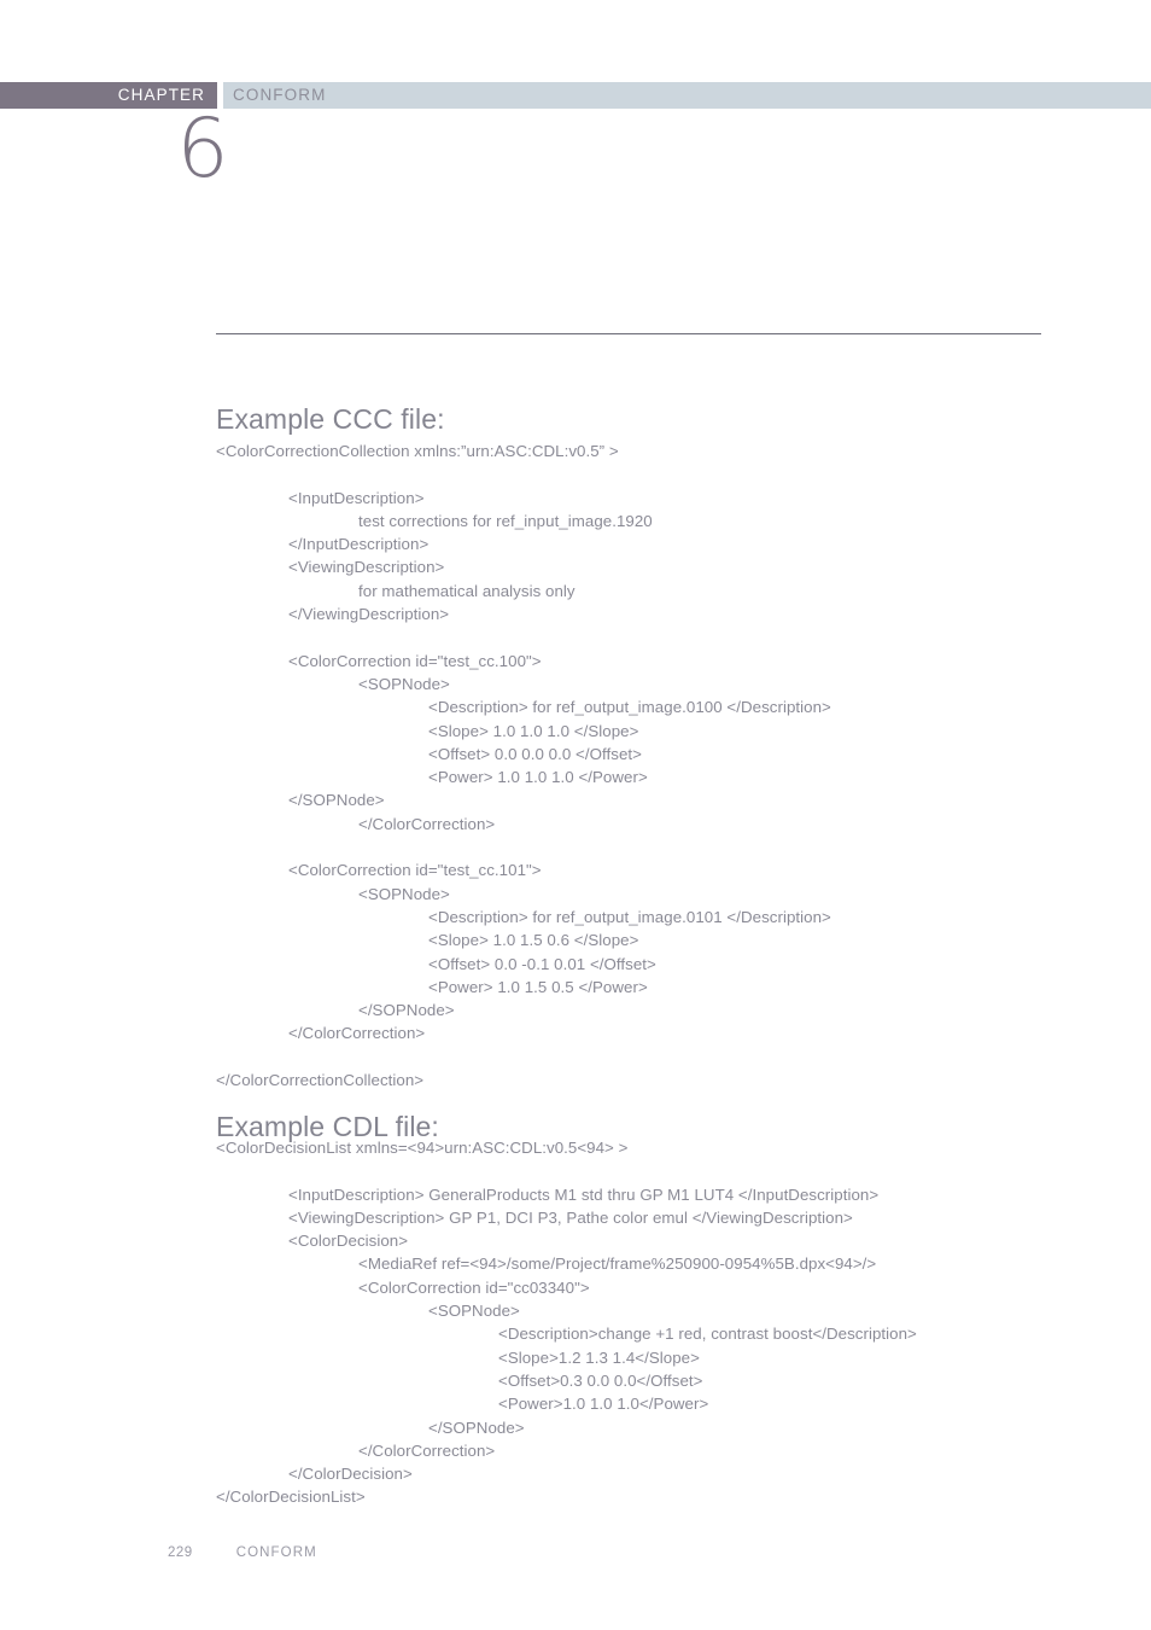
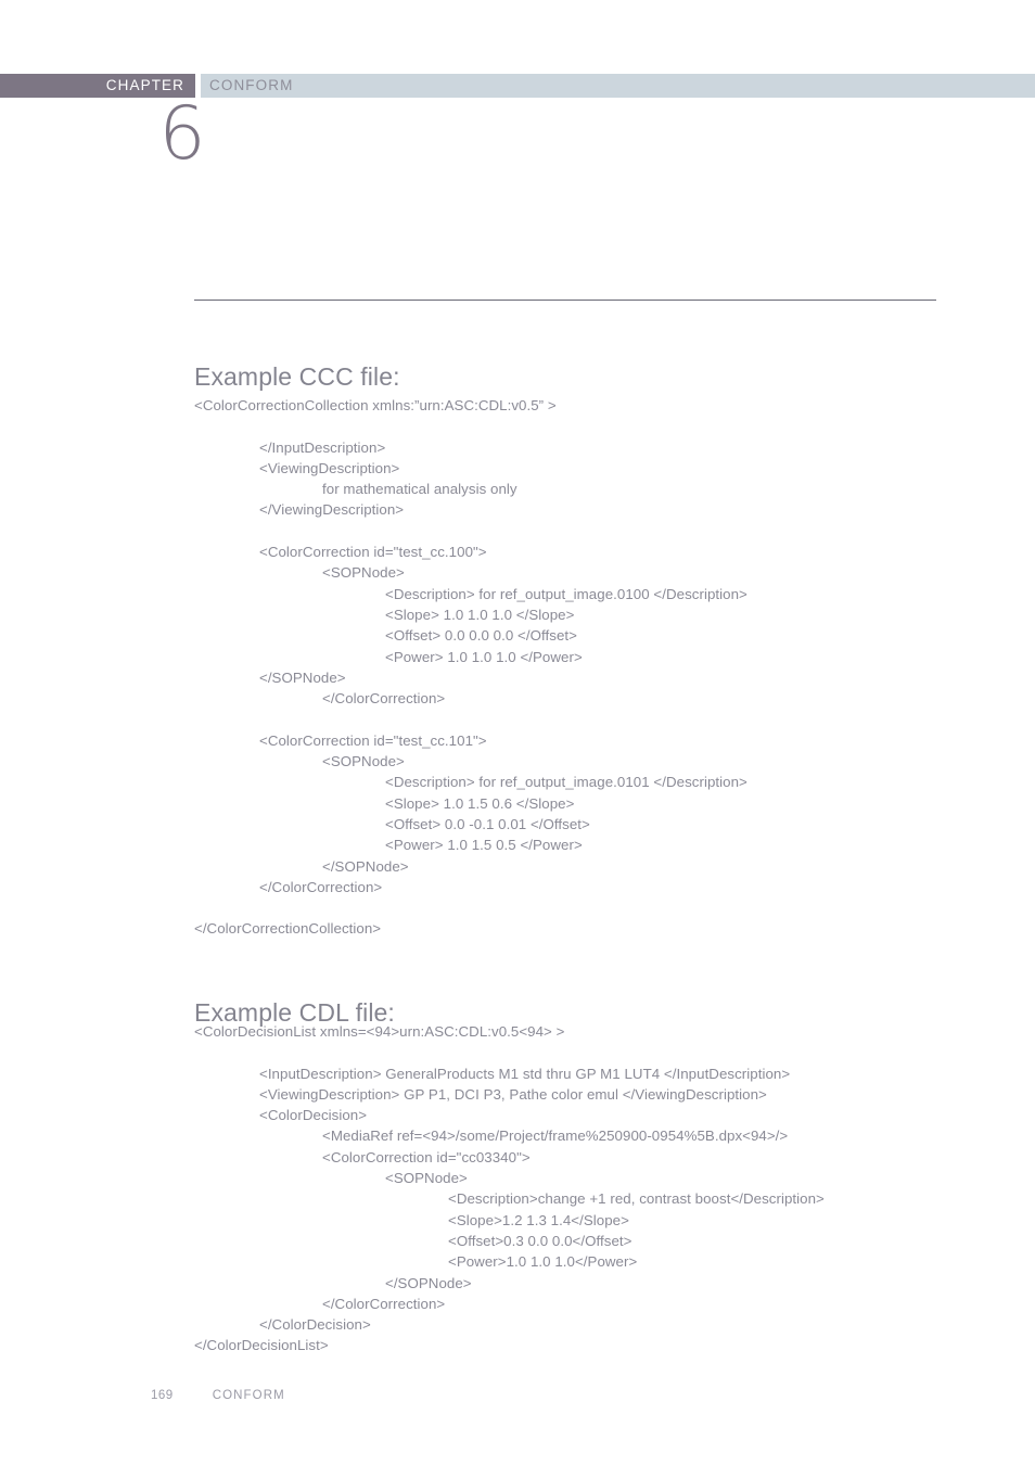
  CHAPTER
  CONFORM
  6
  Example CCC file:
  <ColorCorrectionCollection xmlns:”urn:ASC:CDL:v0.5” >
- <InputDescription>
- test corrections for ref_input_image.1920
  </InputDescription>
  <ViewingDescription>
  for mathematical analysis only
  </ViewingDescription>
  <ColorCorrection id="test_cc.100">
  <SOPNode>
  <Description> for ref_output_image.0100 </Description>
  <Slope> 1.0 1.0 1.0 </Slope>
  <Offset> 0.0 0.0 0.0 </Offset>
  <Power> 1.0 1.0 1.0 </Power>
  </SOPNode>
  </ColorCorrection>
  <ColorCorrection id="test_cc.101">
  <SOPNode>
  <Description> for ref_output_image.0101 </Description>
  <Slope> 1.0 1.5 0.6 </Slope>
  <Offset> 0.0 -0.1 0.01 </Offset>
  <Power> 1.0 1.5 0.5 </Power>
  </SOPNode>
  </ColorCorrection>
  </ColorCorrectionCollection>
  Example CDL file:
  <ColorDecisionList xmlns=<94>urn:ASC:CDL:v0.5<94> >
  <InputDescription> GeneralProducts M1 std thru GP M1 LUT4 </InputDescription>
  <ViewingDescription> GP P1, DCI P3, Pathe color emul </ViewingDescription>
  <ColorDecision>
  <MediaRef ref=<94>/some/Project/frame%250900-0954%5B.dpx<94>/>
  <ColorCorrection id="cc03340">
  <SOPNode>
  <Description>change +1 red, contrast boost</Description>
  <Slope>1.2 1.3 1.4</Slope>
  <Offset>0.3 0.0 0.0</Offset>
  <Power>1.0 1.0 1.0</Power>
  </SOPNode>
  </ColorCorrection>
  </ColorDecision>
  </ColorDecisionList>
- 229
+ 169
  CONFORM
